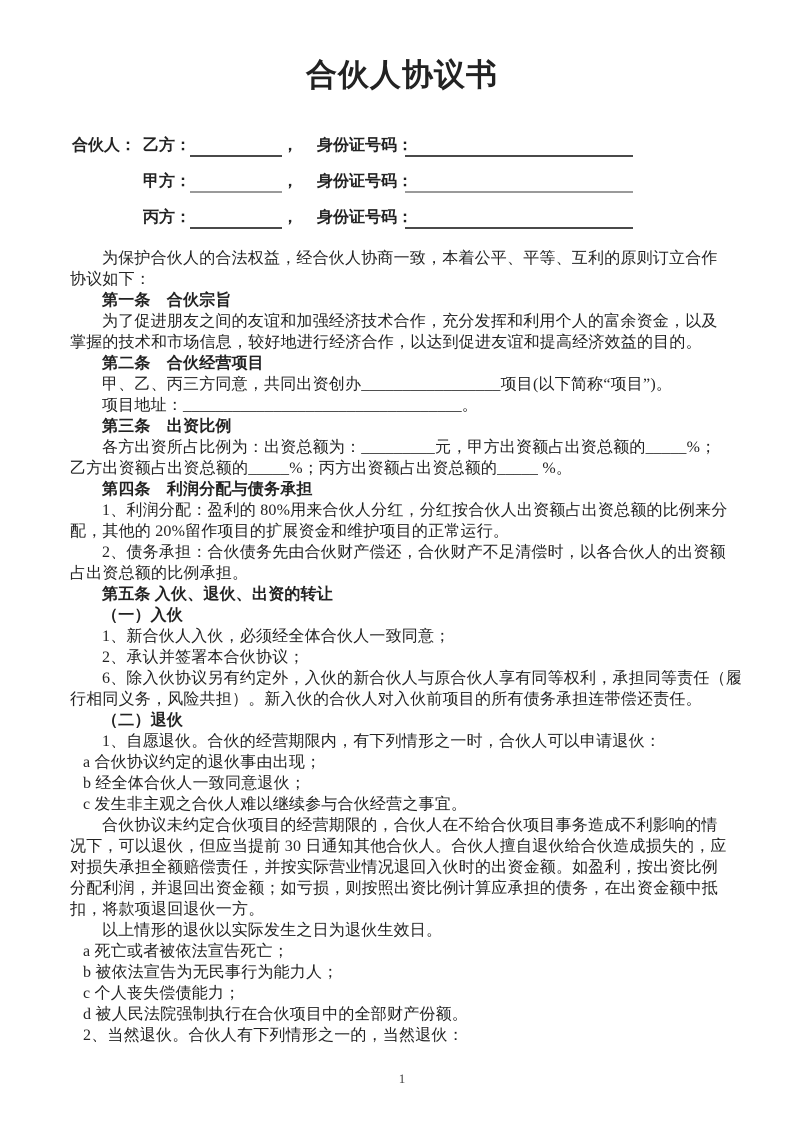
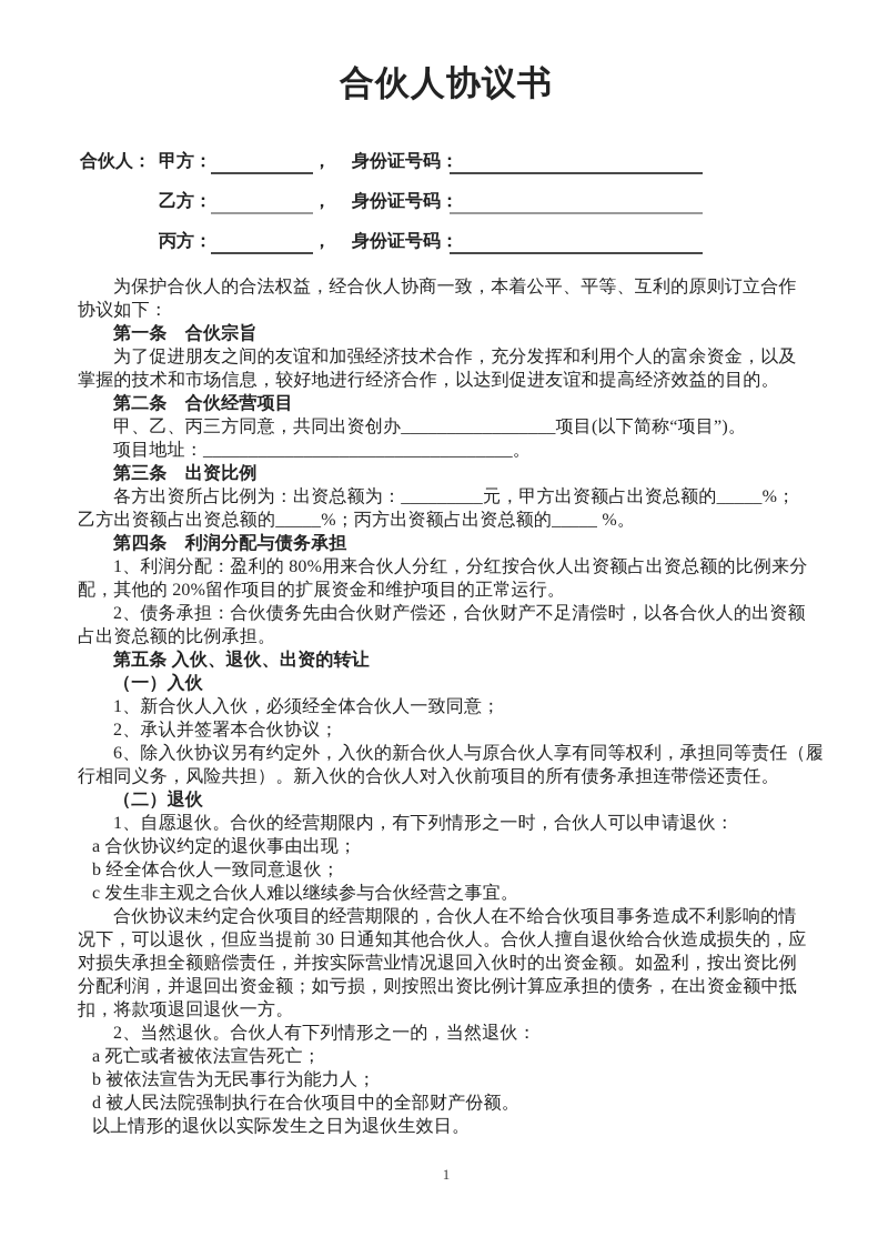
  合伙人协议书
  合伙人：
- 乙方：
+ 甲方：
  ，
  身份证号码：
- 甲方：
+ 乙方：
  ，
  身份证号码：
  丙方：
  ，
  身份证号码：
  为保护合伙人的合法权益，经合伙人协商一致，本着公平、平等、互利的原则订立合作
  协议如下：
  第一条 合伙宗旨
  为了促进朋友之间的友谊和加强经济技术合作，充分发挥和利用个人的富余资金，以及
  掌握的技术和市场信息，较好地进行经济合作，以达到促进友谊和提高经济效益的目的。
  第二条 合伙经营项目
  甲、乙、丙三方同意，共同出资创办_________________项目(以下简称“项目”)。
  项目地址：__________________________________。
  第三条 出资比例
  各方出资所占比例为：出资总额为：_________元，甲方出资额占出资总额的_____%；
  乙方出资额占出资总额的_____%；丙方出资额占出资总额的_____ %。
  第四条 利润分配与债务承担
  1、利润分配：盈利的 80%用来合伙人分红，分红按合伙人出资额占出资总额的比例来分
  配，其他的 20%留作项目的扩展资金和维护项目的正常运行。
  2、债务承担：合伙债务先由合伙财产偿还，合伙财产不足清偿时，以各合伙人的出资额
  占出资总额的比例承担。
  第五条 入伙、退伙、出资的转让
  （一）入伙
  1、新合伙人入伙，必须经全体合伙人一致同意；
  2、承认并签署本合伙协议；
  6、除入伙协议另有约定外，入伙的新合伙人与原合伙人享有同等权利，承担同等责任（履
  行相同义务，风险共担）。新入伙的合伙人对入伙前项目的所有债务承担连带偿还责任。
  （二）退伙
  1、自愿退伙。合伙的经营期限内，有下列情形之一时，合伙人可以申请退伙：
  a 合伙协议约定的退伙事由出现；
  b 经全体合伙人一致同意退伙；
  c 发生非主观之合伙人难以继续参与合伙经营之事宜。
  合伙协议未约定合伙项目的经营期限的，合伙人在不给合伙项目事务造成不利影响的情
  况下，可以退伙，但应当提前 30 日通知其他合伙人。合伙人擅自退伙给合伙造成损失的，应
  对损失承担全额赔偿责任，并按实际营业情况退回入伙时的出资金额。如盈利，按出资比例
  分配利润，并退回出资金额；如亏损，则按照出资比例计算应承担的债务，在出资金额中抵
  扣，将款项退回退伙一方。
- 以上情形的退伙以实际发生之日为退伙生效日。
+ 2、当然退伙。合伙人有下列情形之一的，当然退伙：
  a 死亡或者被依法宣告死亡；
  b 被依法宣告为无民事行为能力人；
- c 个人丧失偿债能力；
  d 被人民法院强制执行在合伙项目中的全部财产份额。
- 2、当然退伙。合伙人有下列情形之一的，当然退伙：
+ 以上情形的退伙以实际发生之日为退伙生效日。
  1
